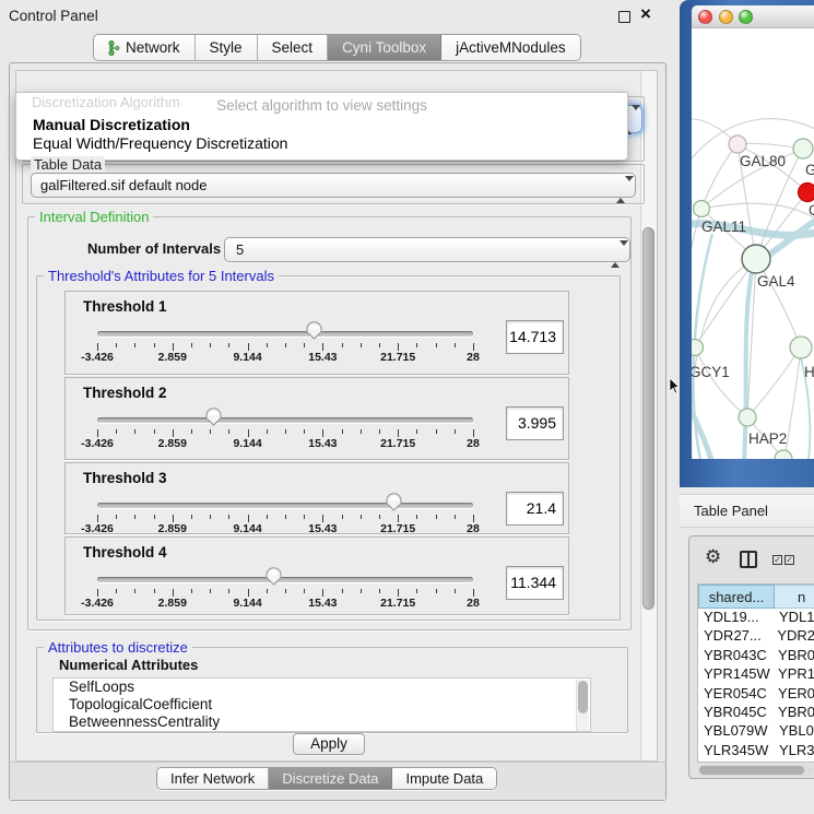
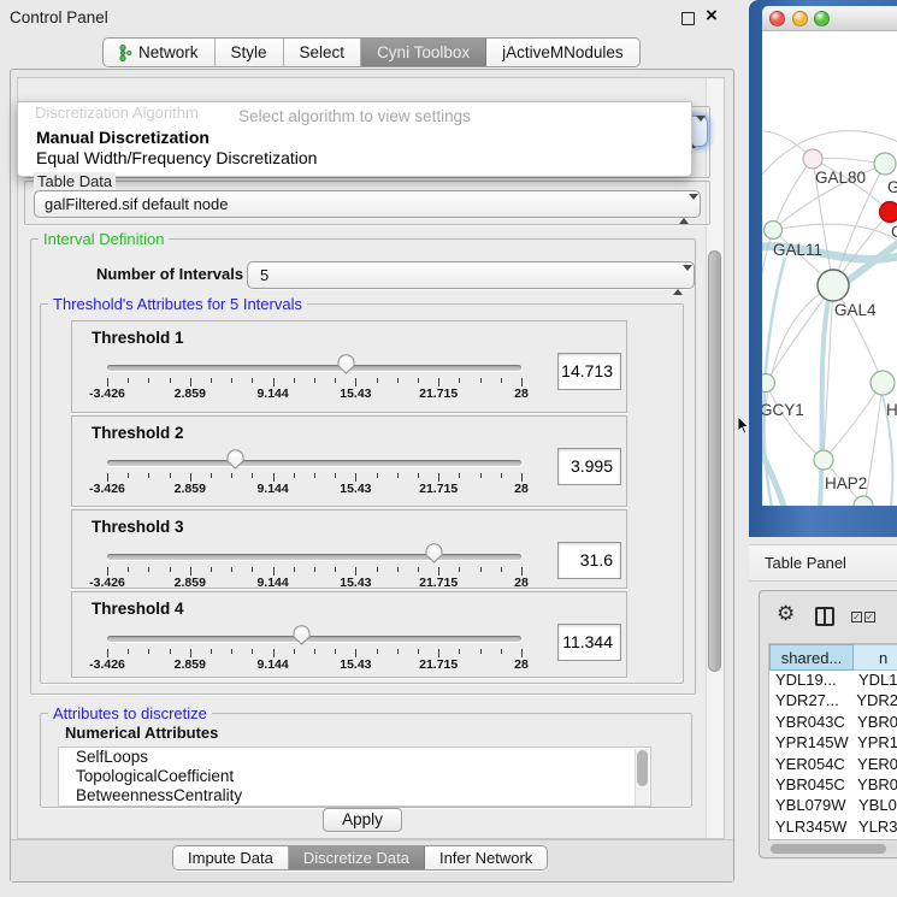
  Control Panel
  ×
  Network
  Style
  Select
  Cyni Toolbox
  jActiveMNodules
  Discretization Algorithm
  Select algorithm to view settings
  Manual Discretization
  Equal Width/Frequency Discretization
  Table Data
  galFiltered.sif default node
  Interval Definition
  Number of Intervals
  5
  Threshold's Attributes for 5 Intervals
  Threshold 1
  14.713
  -3.426
  2.859
  9.144
  15.43
  21.715
  28
  Threshold 2
  3.995
  -3.426
  2.859
  9.144
  15.43
  21.715
  28
  Threshold 3
- 21.4
+ 31.6
  -3.426
  2.859
  9.144
  15.43
  21.715
  28
  Threshold 4
  11.344
  -3.426
  2.859
  9.144
  15.43
  21.715
  28
  Attributes to discretize
  Numerical Attributes
  SelfLoops
  TopologicalCoefficient
  BetweennessCentrality
  Apply
- Infer Network
+ Impute Data
  Discretize Data
- Impute Data
+ Infer Network
  GAL80
  GAL11
  GAL4
  GCY1
  H
  HAP2
  Table Panel
  ⚙
  ✓
  ✓
  shared...
  n
  YDL19...
  YDL1
  YDR27...
  YDR2
  YBR043C
  YBR0
  YPR145W
  YPR1
  YER054C
  YER0
  YBR045C
  YBR0
  YBL079W
  YBL0
  YLR345W
  YLR3
